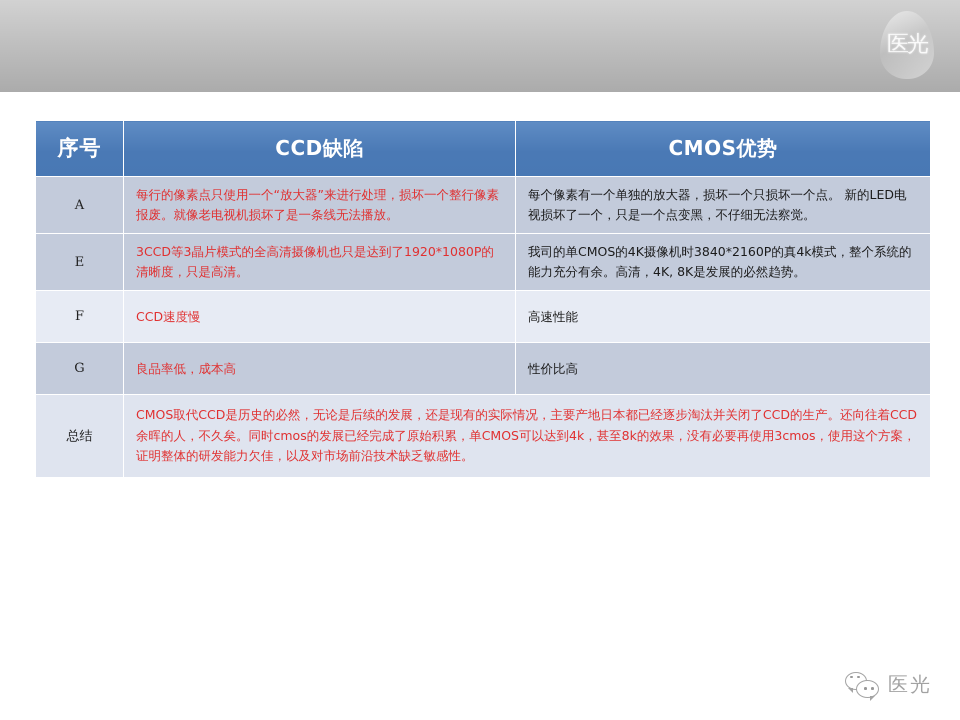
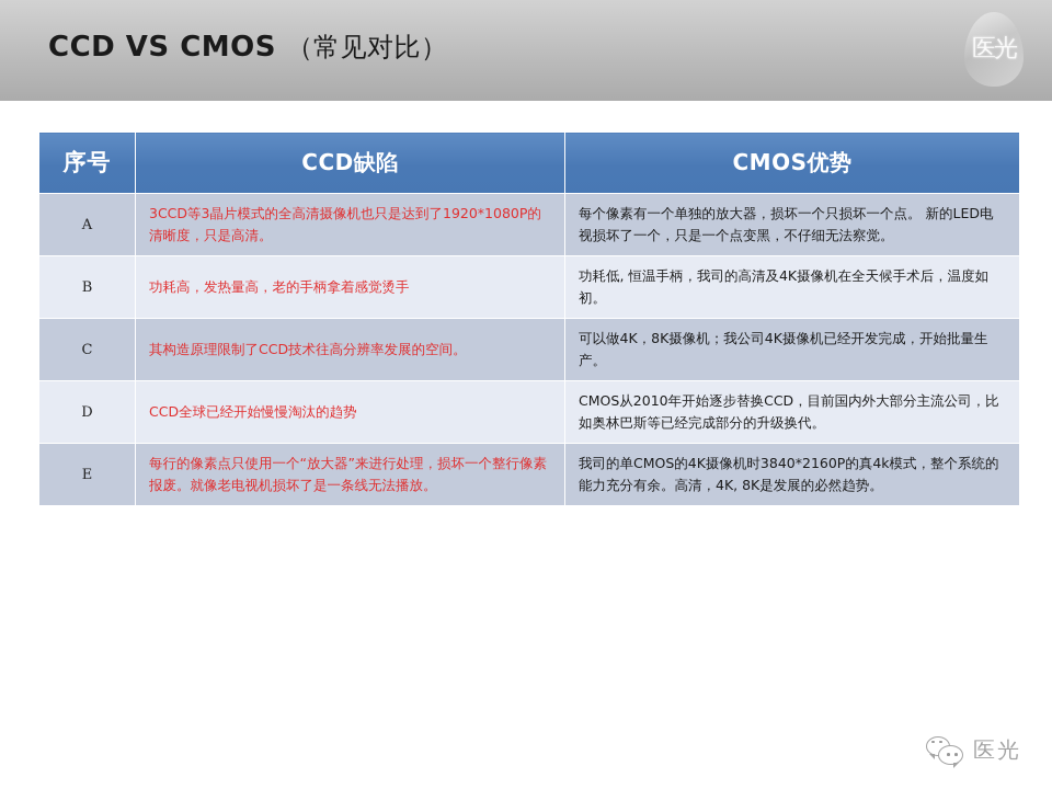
+ CCD VS CMOS （常见对比）
  医光
  序号	CCD缺陷	CMOS优势
- A	每行的像素点只使用一个“放大器”来进行处理，损坏一个整行像素报废。就像老电视机损坏了是一条线无法播放。	每个像素有一个单独的放大器，损坏一个只损坏一个点。 新的LED电视损坏了一个，只是一个点变黑，不仔细无法察觉。
+ A	3CCD等3晶片模式的全高清摄像机也只是达到了1920*1080P的清晰度，只是高清。	每个像素有一个单独的放大器，损坏一个只损坏一个点。 新的LED电视损坏了一个，只是一个点变黑，不仔细无法察觉。
+ B	功耗高，发热量高，老的手柄拿着感觉烫手	功耗低, 恒温手柄，我司的高清及4K摄像机在全天候手术后，温度如初。
+ C	其构造原理限制了CCD技术往高分辨率发展的空间。	可以做4K，8K摄像机；我公司4K摄像机已经开发完成，开始批量生产。
+ D	CCD全球已经开始慢慢淘汰的趋势	CMOS从2010年开始逐步替换CCD，目前国内外大部分主流公司，比如奥林巴斯等已经完成部分的升级换代。
- E	3CCD等3晶片模式的全高清摄像机也只是达到了1920*1080P的清晰度，只是高清。	我司的单CMOS的4K摄像机时3840*2160P的真4k模式，整个系统的能力充分有余。高清，4K, 8K是发展的必然趋势。
+ E	每行的像素点只使用一个“放大器”来进行处理，损坏一个整行像素报废。就像老电视机损坏了是一条线无法播放。	我司的单CMOS的4K摄像机时3840*2160P的真4k模式，整个系统的能力充分有余。高清，4K, 8K是发展的必然趋势。
- F	CCD速度慢	高速性能
- G	良品率低，成本高	性价比高
- 总结	CMOS取代CCD是历史的必然，无论是后续的发展，还是现有的实际情况，主要产地日本都已经逐步淘汰并关闭了CCD的生产。还向往着CCD余晖的人，不久矣。同时cmos的发展已经完成了原始积累，单CMOS可以达到4k，甚至8k的效果，没有必要再使用3cmos，使用这个方案，证明整体的研发能力欠佳，以及对市场前沿技术缺乏敏感性。
  医光
